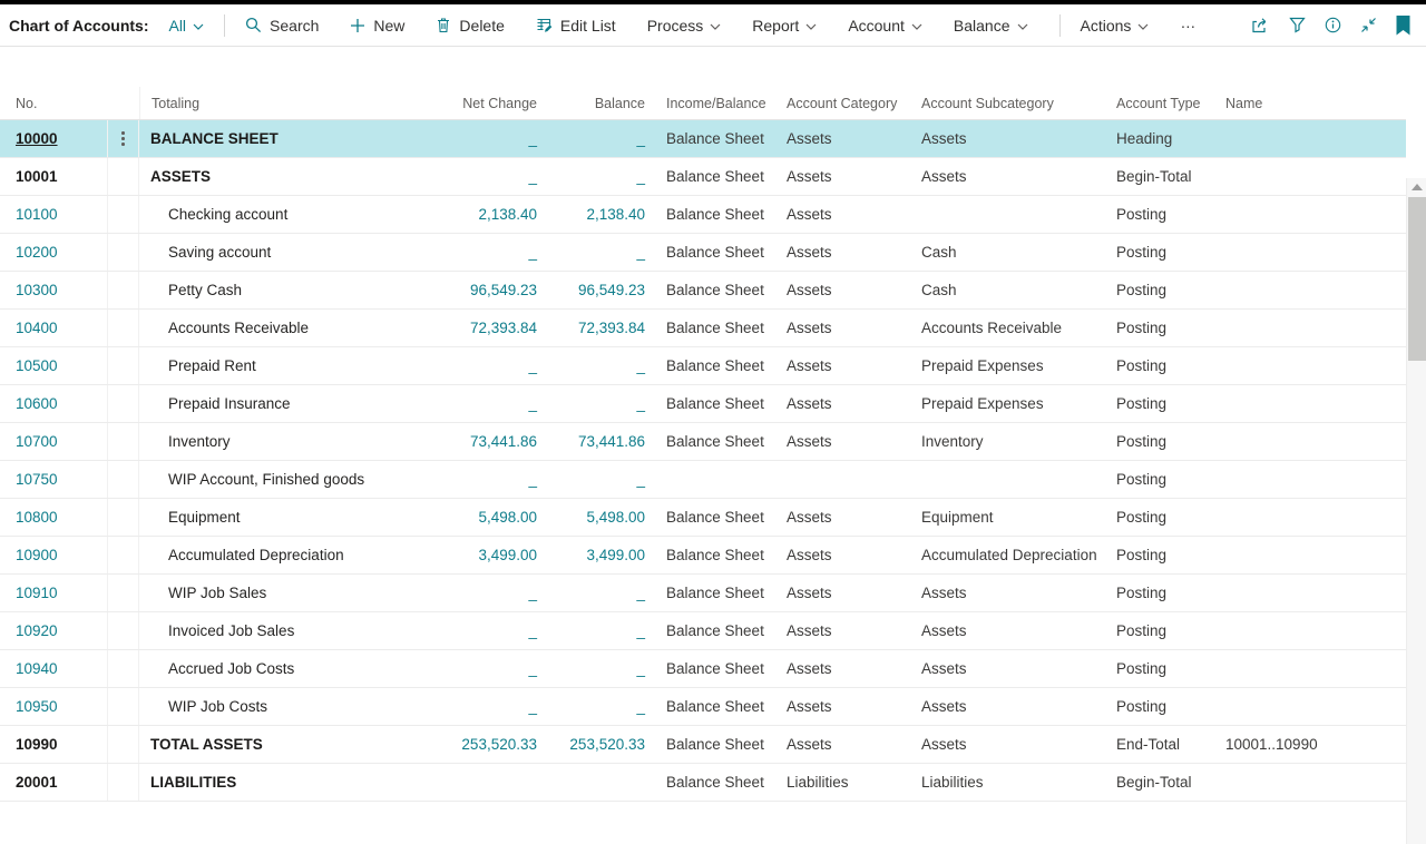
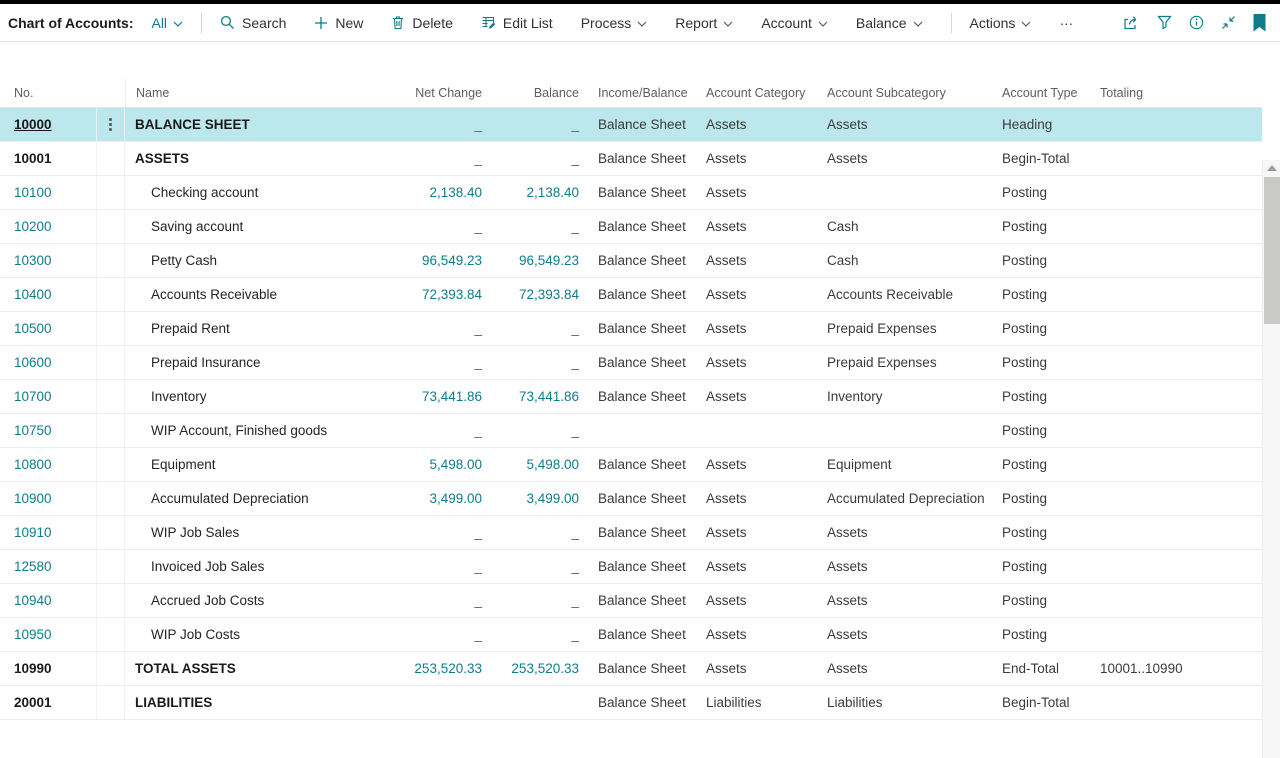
  Chart of Accounts:
  All
  Search
  New
  Delete
  Edit List
  Process
  Report
  Account
  Balance
  Actions
  …
  No.
- Totaling
+ Name
  Net Change
  Balance
  Income/Balance
  Account Category
  Account Subcategory
  Account Type
- Name
+ Totaling
  10000
  BALANCE SHEET
  _
  _
  Balance Sheet
  Assets
  Assets
  Heading
  10001
  ASSETS
  _
  _
  Balance Sheet
  Assets
  Assets
  Begin-Total
  10100
  Checking account
  2,138.40
  2,138.40
  Balance Sheet
  Assets
  Posting
  10200
  Saving account
  _
  _
  Balance Sheet
  Assets
  Cash
  Posting
  10300
  Petty Cash
  96,549.23
  96,549.23
  Balance Sheet
  Assets
  Cash
  Posting
  10400
  Accounts Receivable
  72,393.84
  72,393.84
  Balance Sheet
  Assets
  Accounts Receivable
  Posting
  10500
  Prepaid Rent
  _
  _
  Balance Sheet
  Assets
  Prepaid Expenses
  Posting
  10600
  Prepaid Insurance
  _
  _
  Balance Sheet
  Assets
  Prepaid Expenses
  Posting
  10700
  Inventory
  73,441.86
  73,441.86
  Balance Sheet
  Assets
  Inventory
  Posting
  10750
  WIP Account, Finished goods
  _
  _
  Posting
  10800
  Equipment
  5,498.00
  5,498.00
  Balance Sheet
  Assets
  Equipment
  Posting
  10900
  Accumulated Depreciation
  3,499.00
  3,499.00
  Balance Sheet
  Assets
  Accumulated Depreciation
  Posting
  10910
  WIP Job Sales
  _
  _
  Balance Sheet
  Assets
  Assets
  Posting
- 10920
+ 12580
  Invoiced Job Sales
  _
  _
  Balance Sheet
  Assets
  Assets
  Posting
  10940
  Accrued Job Costs
  _
  _
  Balance Sheet
  Assets
  Assets
  Posting
  10950
  WIP Job Costs
  _
  _
  Balance Sheet
  Assets
  Assets
  Posting
  10990
  TOTAL ASSETS
  253,520.33
  253,520.33
  Balance Sheet
  Assets
  Assets
  End-Total
  10001..10990
  20001
  LIABILITIES
  Balance Sheet
  Liabilities
  Liabilities
  Begin-Total
